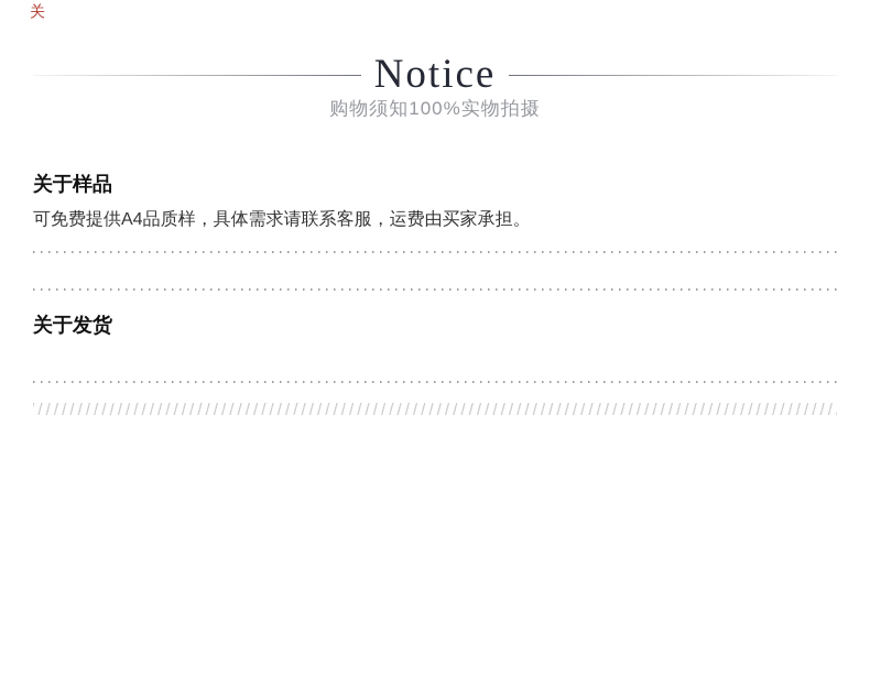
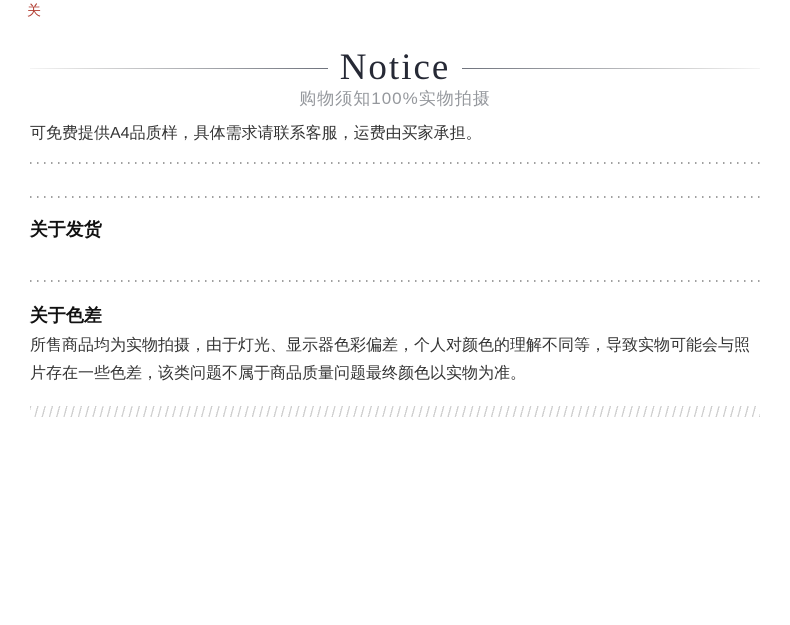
  关
  Notice
  购物须知100%实物拍摄
- 关于样品
  可免费提供A4品质样，具体需求请联系客服，运费由买家承担。
  关于发货
+ 关于色差
+ 所售商品均为实物拍摄，由于灯光、显示器色彩偏差，个人对颜色的理解不同等，导致实物可能会与照片存在一些色差，该类问题不属于商品质量问题最终颜色以实物为准。
